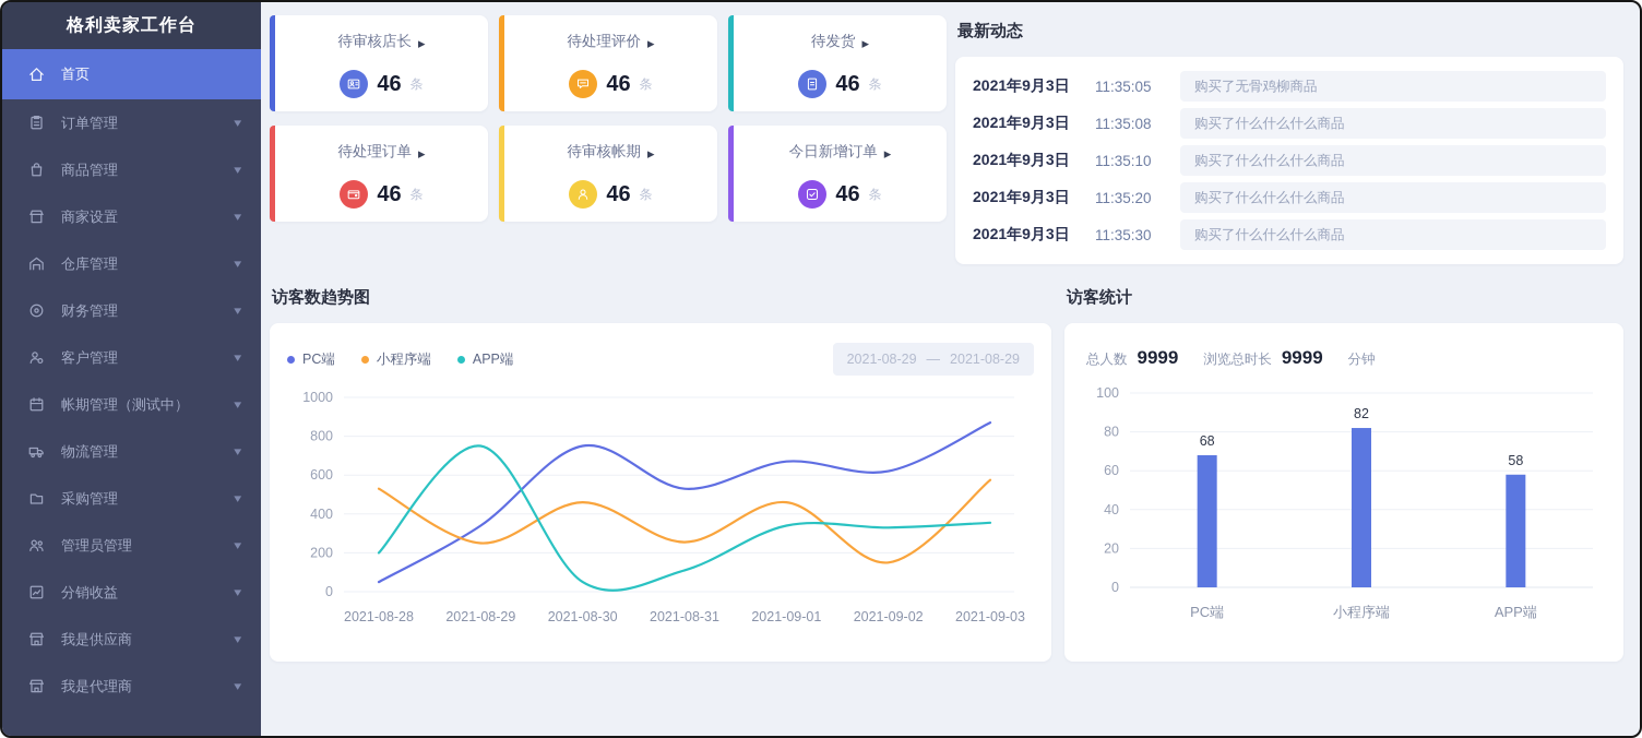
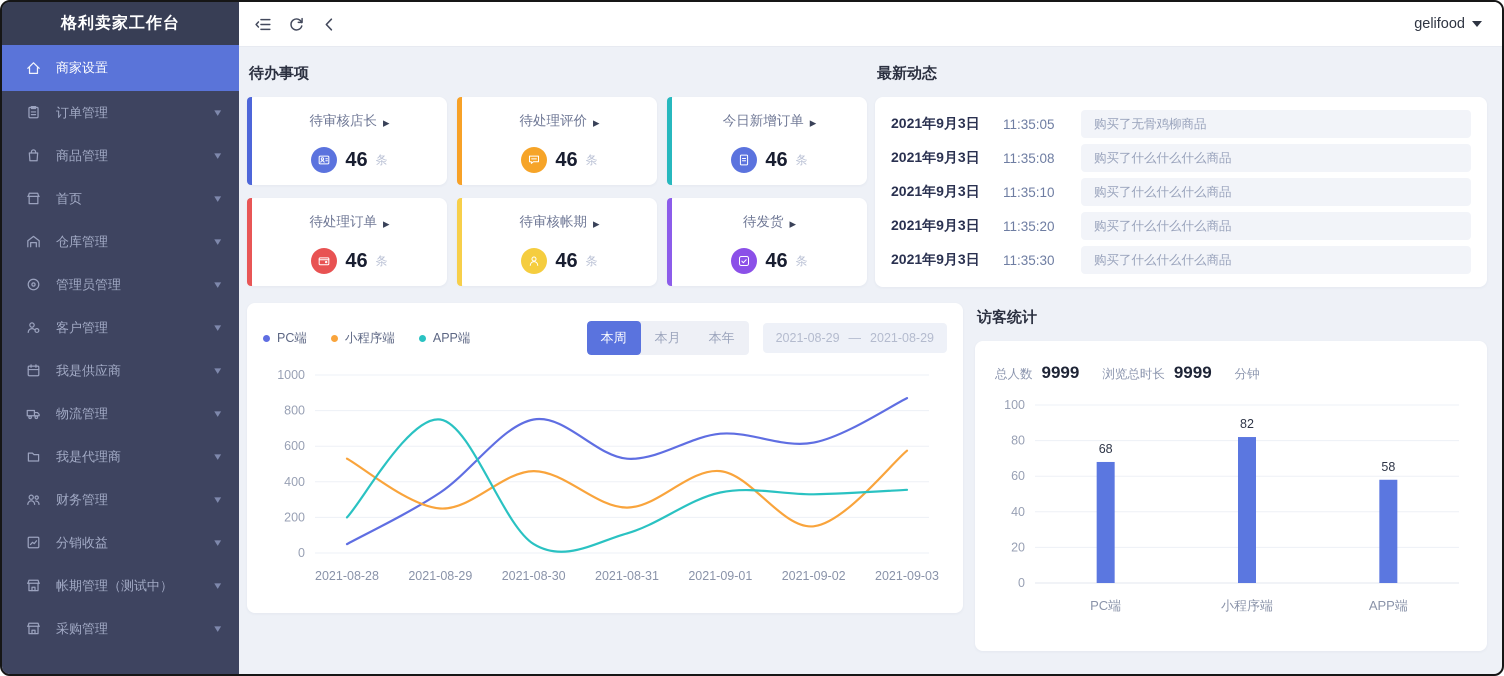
  格利卖家工作台
- 首页
+ 商家设置
  订单管理
  ▾
  商品管理
  ▾
- 商家设置
+ 首页
  ▾
  仓库管理
  ▾
- 财务管理
+ 管理员管理
  ▾
  客户管理
  ▾
- 帐期管理（测试中）
+ 我是供应商
  ▾
  物流管理
  ▾
- 采购管理
+ 我是代理商
  ▾
- 管理员管理
+ 财务管理
  ▾
  分销收益
  ▾
- 我是供应商
+ 帐期管理（测试中）
  ▾
- 我是代理商
+ 采购管理
  ▾
+ gelifood
+ 待办事项
  待审核店长
  ▸
  46
  条
  待处理评价
  ▸
  46
  条
- 待发货
+ 今日新增订单
  ▸
  46
  条
  待处理订单
  ▸
  46
  条
  待审核帐期
  ▸
  46
  条
- 今日新增订单
+ 待发货
  ▸
  46
  条
  最新动态
  2021年9月3日
  11:35:05
  购买了无骨鸡柳商品
  2021年9月3日
  11:35:08
  购买了什么什么什么商品
  2021年9月3日
  11:35:10
  购买了什么什么什么商品
  2021年9月3日
  11:35:20
  购买了什么什么什么商品
  2021年9月3日
  11:35:30
  购买了什么什么什么商品
- 访客数趋势图
  PC端
  小程序端
  APP端
+ 本周
+ 本月
+ 本年
  2021-08-29
  —
  2021-08-29
  0
  200
  400
  600
  800
  1000
  2021-08-28
  2021-08-29
  2021-08-30
  2021-08-31
  2021-09-01
  2021-09-02
  2021-09-03
  访客统计
  总人数
  9999
  浏览总时长
  9999
  分钟
  0
  20
  40
  60
  80
  100
  68
  PC端
  82
  小程序端
  58
  APP端
